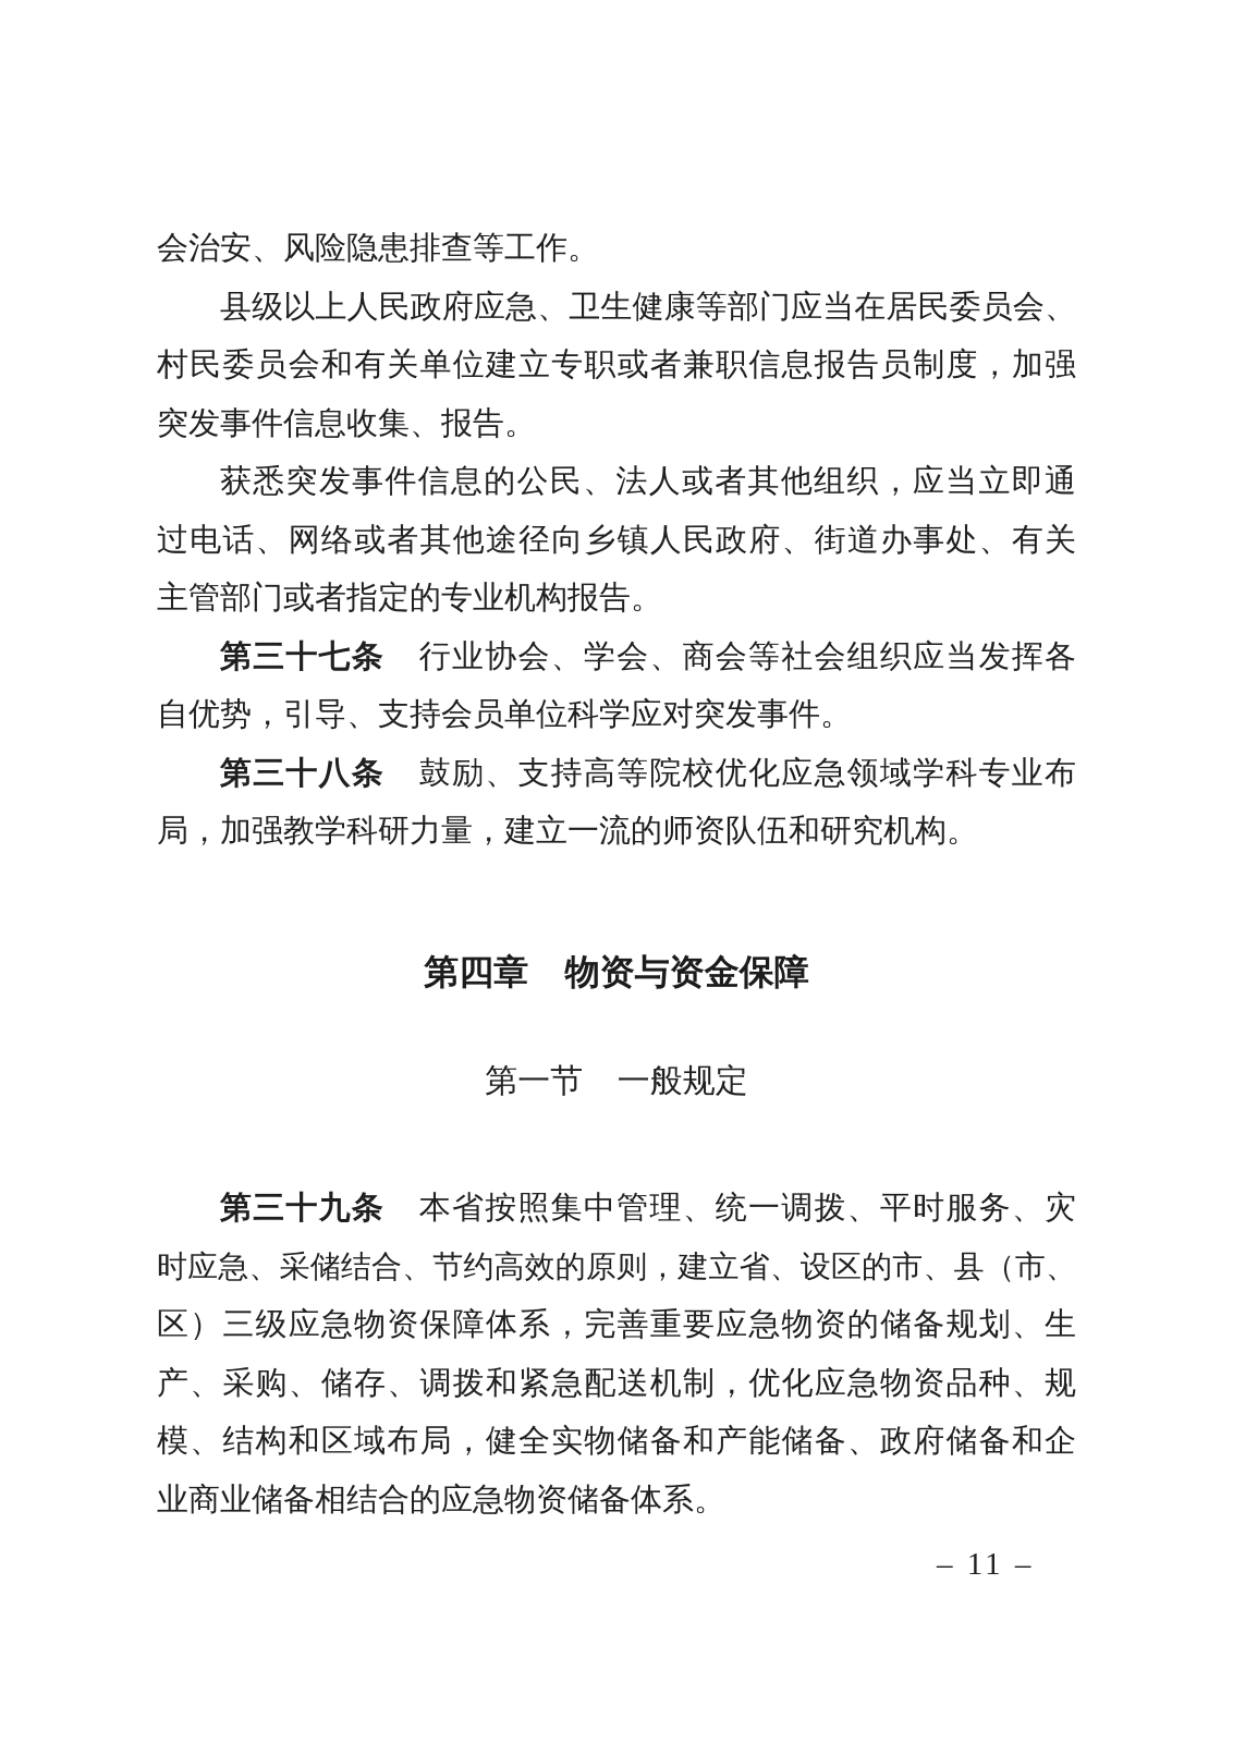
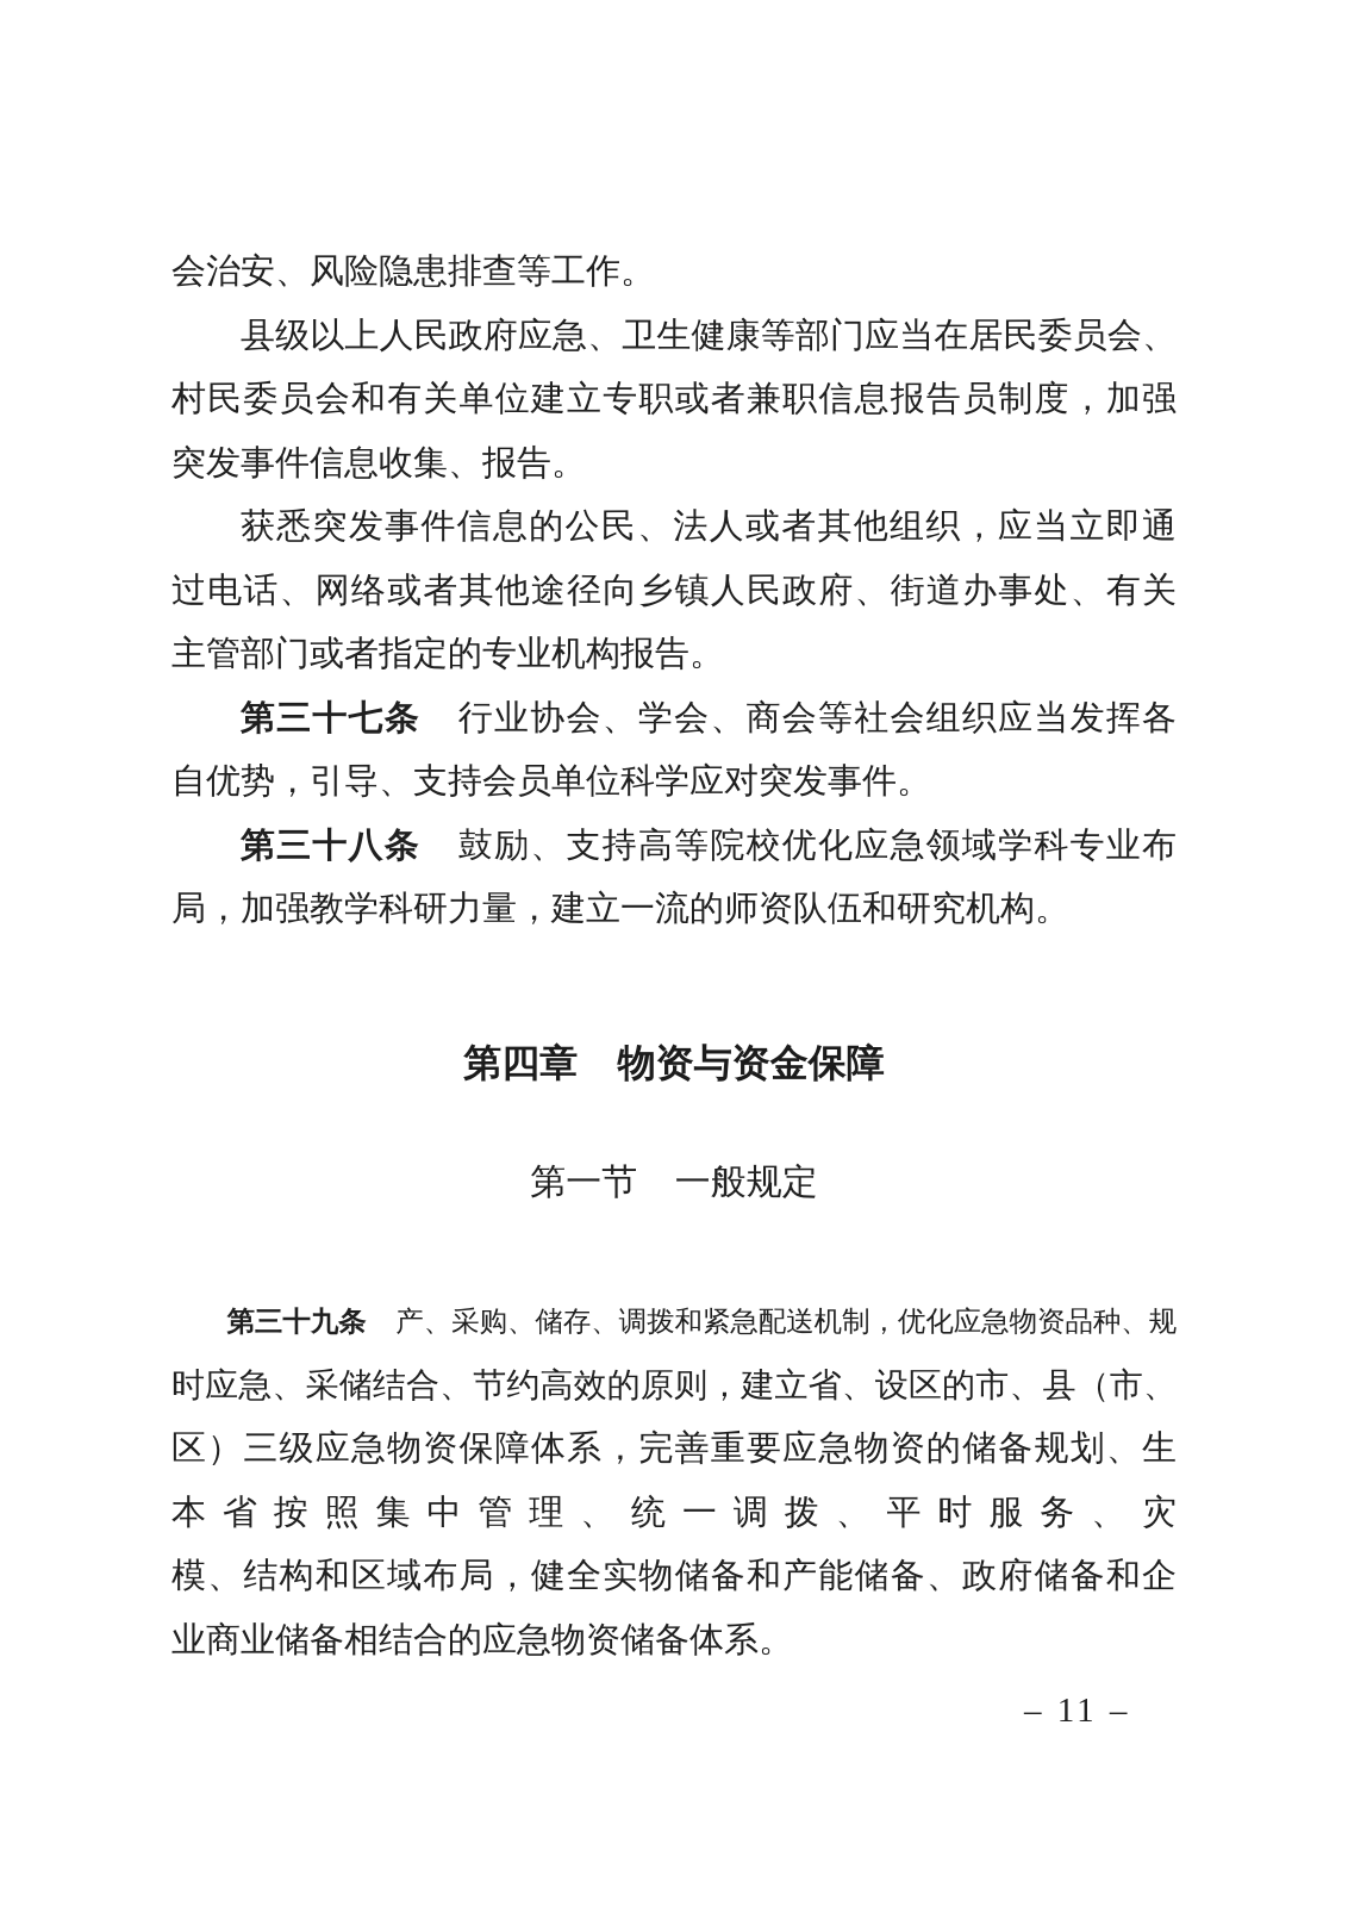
  会治安、风险隐患排查等工作。
  县级以上人民政府应急、卫生健康等部门应当在居民委员会、
  村民委员会和有关单位建立专职或者兼职信息报告员制度，加强
  突发事件信息收集、报告。
  获悉突发事件信息的公民、法人或者其他组织，应当立即通
  过电话、网络或者其他途径向乡镇人民政府、街道办事处、有关
  主管部门或者指定的专业机构报告。
  第三十七条 行业协会、学会、商会等社会组织应当发挥各
  自优势，引导、支持会员单位科学应对突发事件。
  第三十八条 鼓励、支持高等院校优化应急领域学科专业布
  局，加强教学科研力量，建立一流的师资队伍和研究机构。
  第四章 物资与资金保障
  第一节 一般规定
- 第三十九条 本省按照集中管理、统一调拨、平时服务、灾
+ 第三十九条 产、采购、储存、调拨和紧急配送机制，优化应急物资品种、规
  时应急、采储结合、节约高效的原则，建立省、设区的市、县（市、
  区）三级应急物资保障体系，完善重要应急物资的储备规划、生
- 产、采购、储存、调拨和紧急配送机制，优化应急物资品种、规
+ 本省按照集中管理、统一调拨、平时服务、灾
  模、结构和区域布局，健全实物储备和产能储备、政府储备和企
  业商业储备相结合的应急物资储备体系。
  – 11 –
